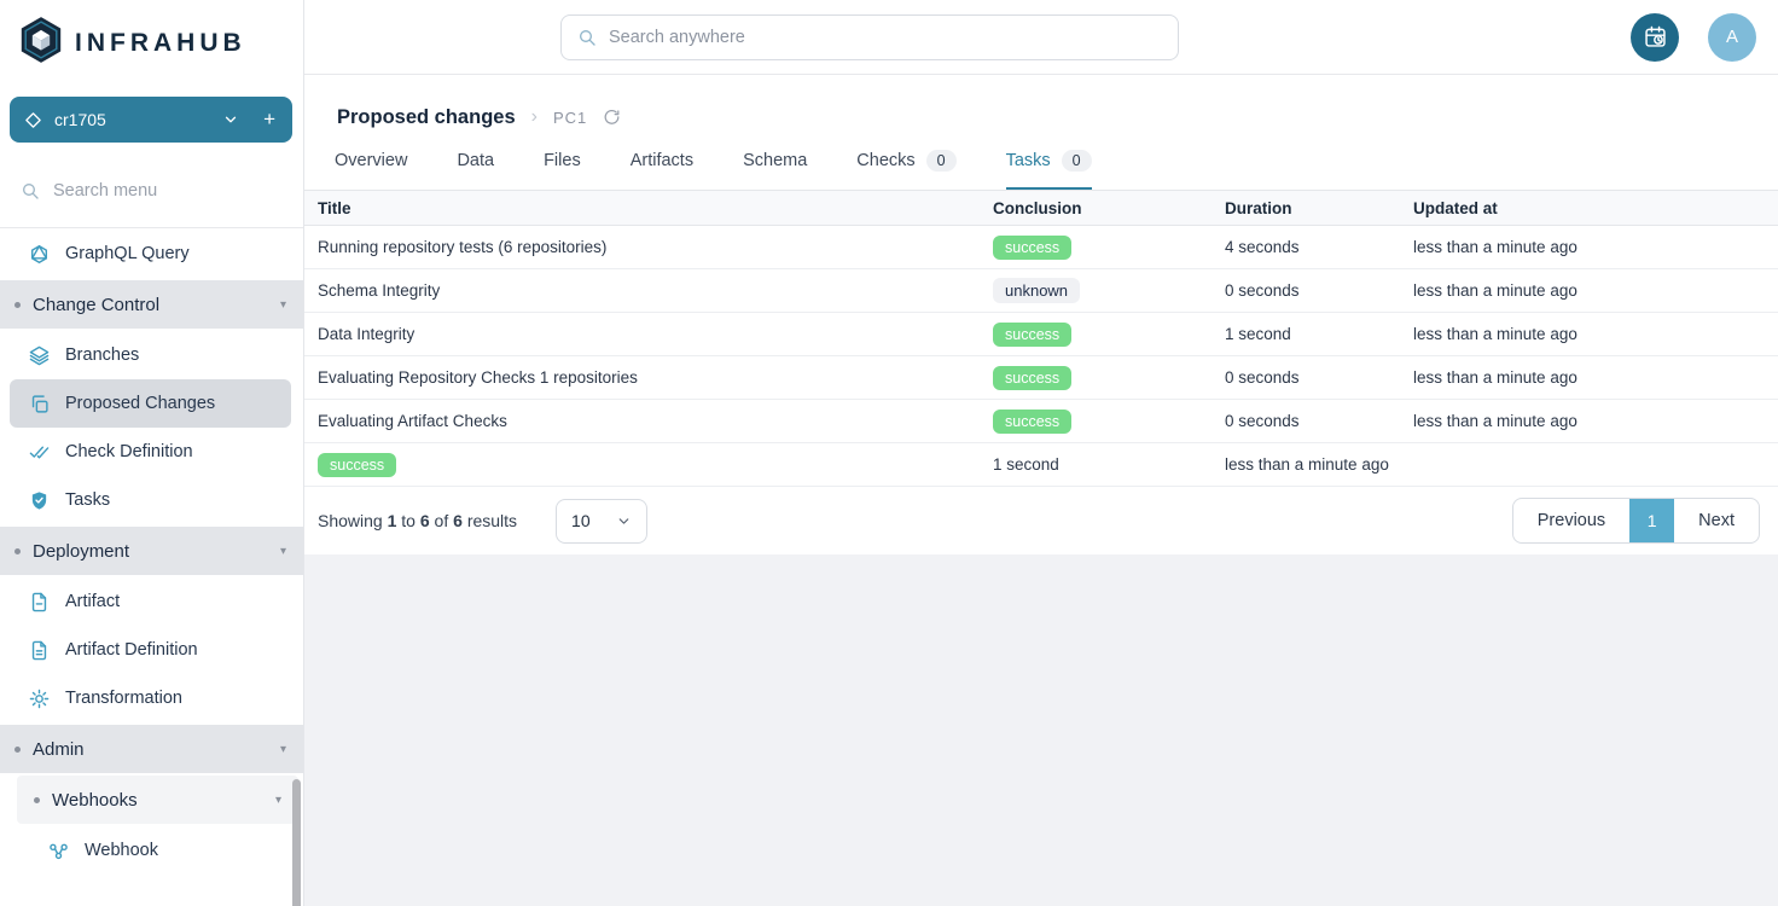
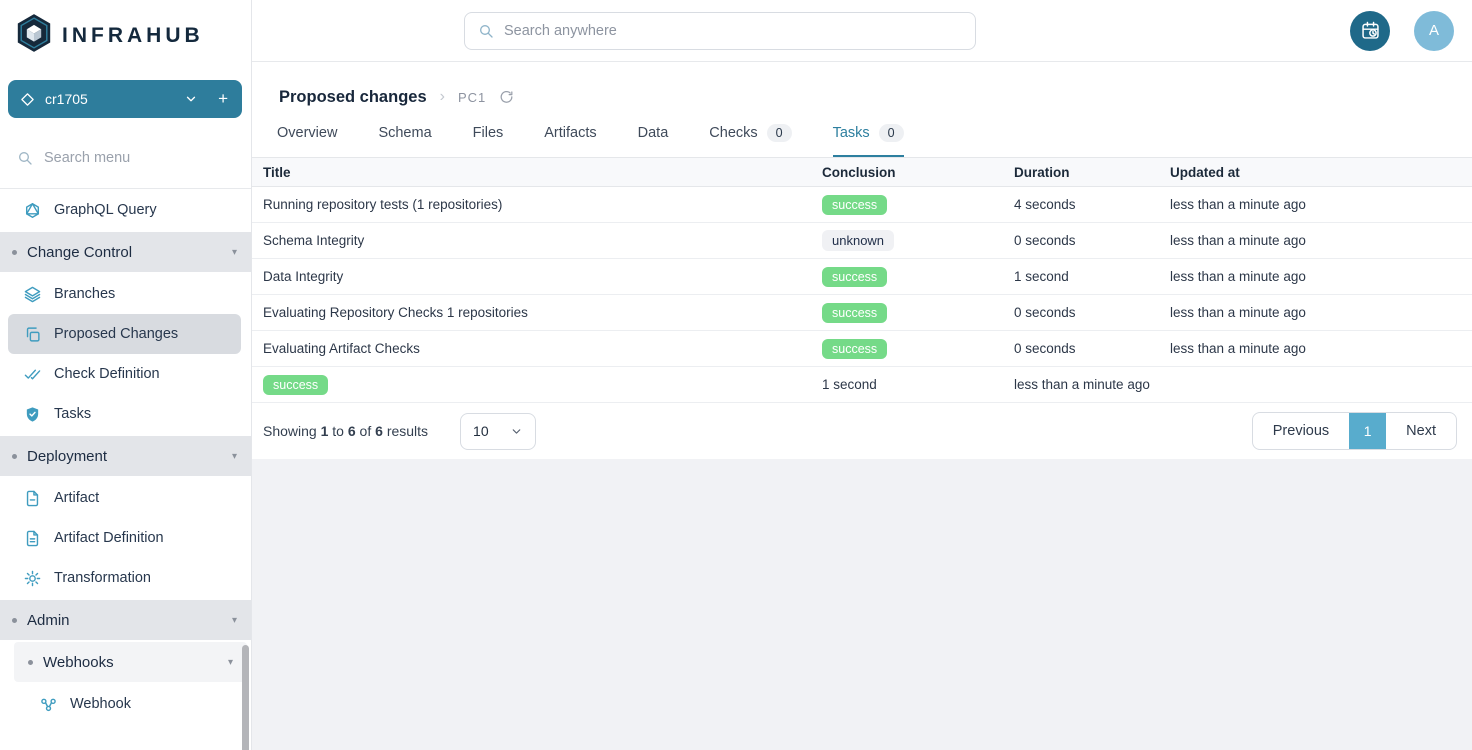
  INFRAHUB
  cr1705
  +
  Search menu
  GraphQL Query
  Change Control
  ▾
  Branches
  Proposed Changes
  Check Definition
  Tasks
  Deployment
  ▾
  Artifact
  Artifact Definition
  Transformation
  Admin
  ▾
  Webhooks
  ▾
  Webhook
  Search anywhere
  A
  Proposed changes
  ›
  PC1
  Overview
- Data
+ Schema
  Files
  Artifacts
- Schema
+ Data
  Checks
  0
  Tasks
  0
  Title
  Conclusion
  Duration
  Updated at
- Running repository tests (6 repositories)
+ Running repository tests (1 repositories)
  success
  4 seconds
  less than a minute ago
  Schema Integrity
  unknown
  0 seconds
  less than a minute ago
  Data Integrity
  success
  1 second
  less than a minute ago
  Evaluating Repository Checks 1 repositories
  success
  0 seconds
  less than a minute ago
  Evaluating Artifact Checks
  success
  0 seconds
  less than a minute ago
  success
  1 second
  less than a minute ago
  Showing 1 to 6 of 6 results
  10
  Previous
  1
  Next
